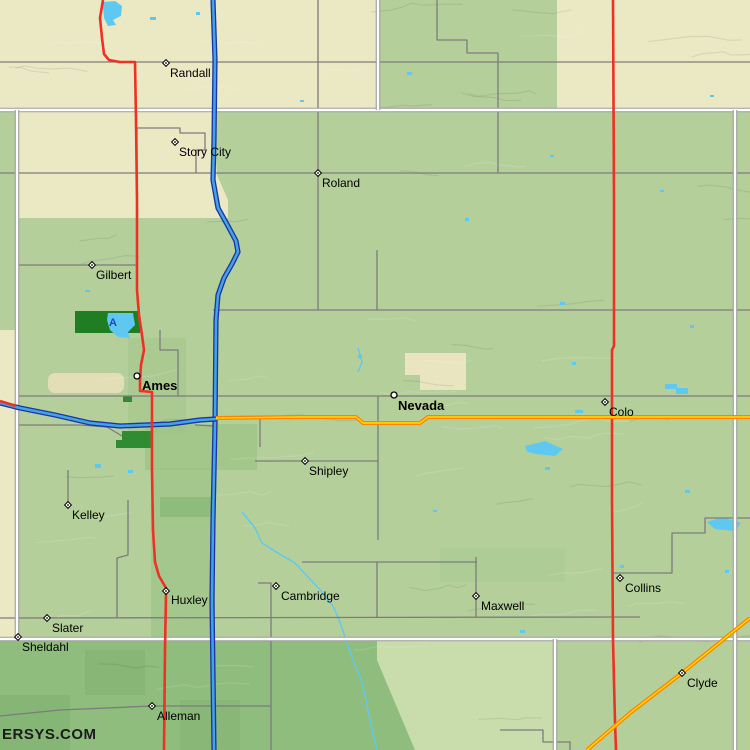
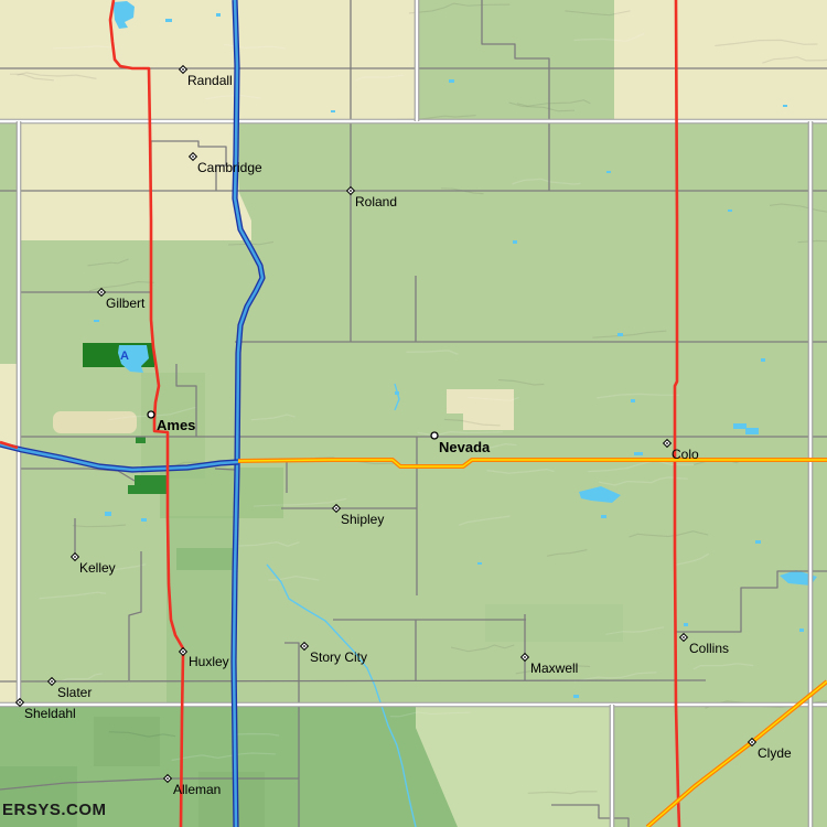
  A
  Randall
- Story City
+ Cambridge
  Roland
  Gilbert
  Ames
  Nevada
  Colo
  Shipley
  Kelley
  Huxley
  Slater
  Sheldahl
- Cambridge
+ Story City
  Maxwell
  Collins
  Alleman
  Clyde
  ERSYS.COM
